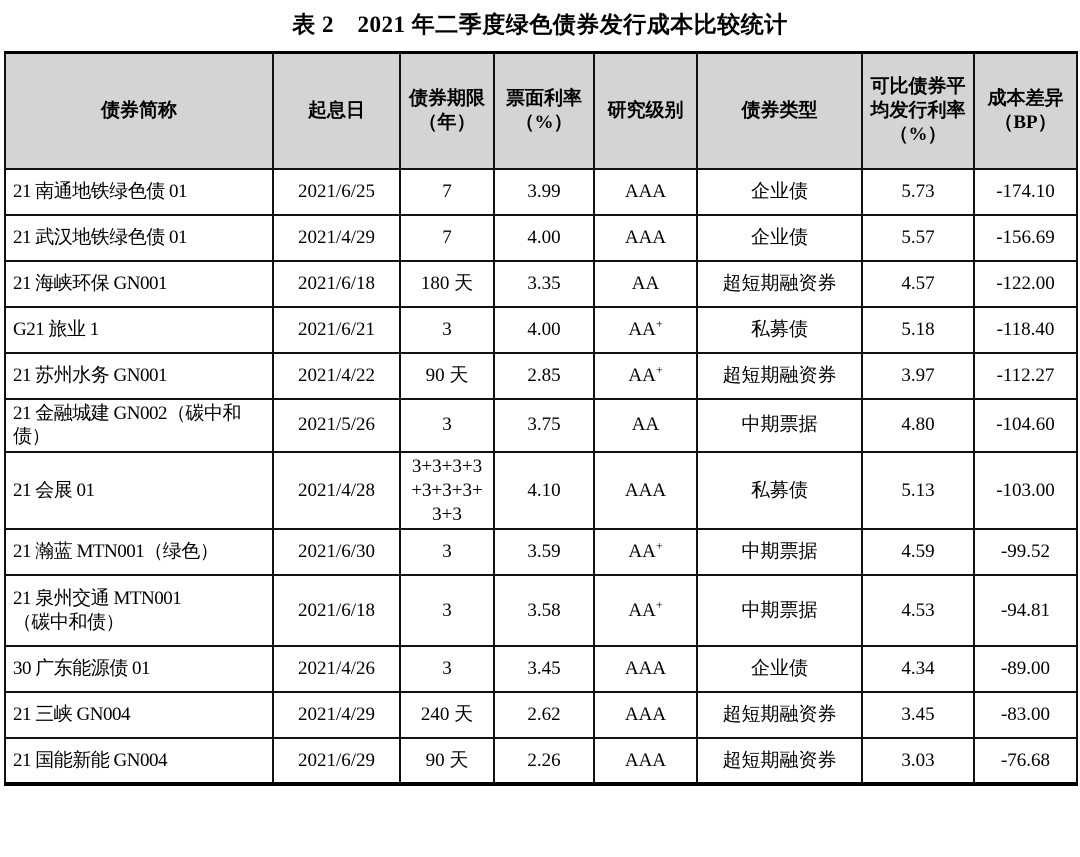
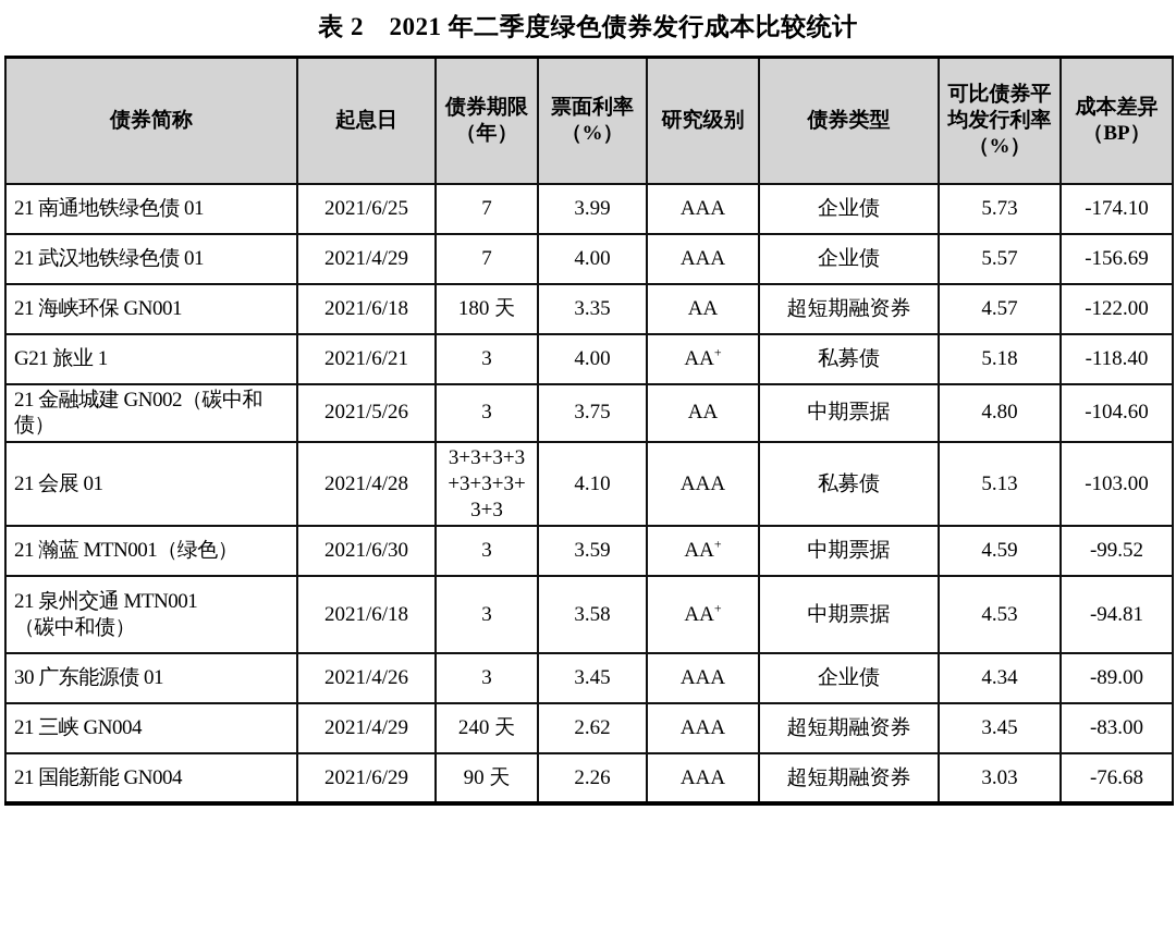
  表 2 2021 年二季度绿色债券发行成本比较统计
  债券简称	起息日	债券期限 （年）	票面利率 （%）	研究级别	债券类型	可比债券平 均发行利率 （%）	成本差异 （BP）
  21 南通地铁绿色债 01	2021/6/25	7	3.99	AAA	企业债	5.73	-174.10
  21 武汉地铁绿色债 01	2021/4/29	7	4.00	AAA	企业债	5.57	-156.69
  21 海峡环保 GN001	2021/6/18	180 天	3.35	AA	超短期融资券	4.57	-122.00
  G21 旅业 1	2021/6/21	3	4.00	AA+	私募债	5.18	-118.40
- 21 苏州水务 GN001	2021/4/22	90 天	2.85	AA+	超短期融资券	3.97	-112.27
  21 金融城建 GN002（碳中和债）	2021/5/26	3	3.75	AA	中期票据	4.80	-104.60
  21 会展 01	2021/4/28	3+3+3+3 +3+3+3+ 3+3	4.10	AAA	私募债	5.13	-103.00
  21 瀚蓝 MTN001（绿色）	2021/6/30	3	3.59	AA+	中期票据	4.59	-99.52
  21 泉州交通 MTN001 （碳中和债）	2021/6/18	3	3.58	AA+	中期票据	4.53	-94.81
  30 广东能源债 01	2021/4/26	3	3.45	AAA	企业债	4.34	-89.00
  21 三峡 GN004	2021/4/29	240 天	2.62	AAA	超短期融资券	3.45	-83.00
  21 国能新能 GN004	2021/6/29	90 天	2.26	AAA	超短期融资券	3.03	-76.68
